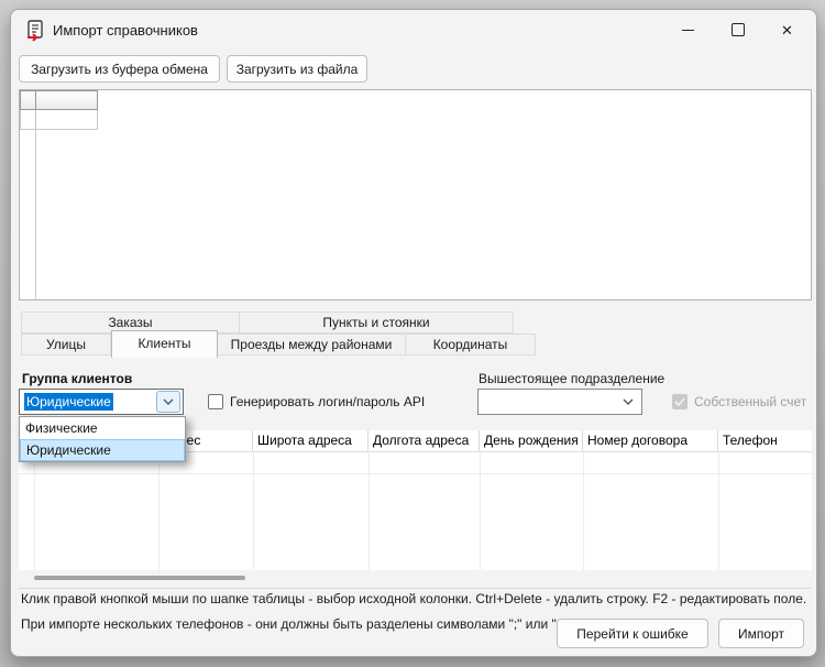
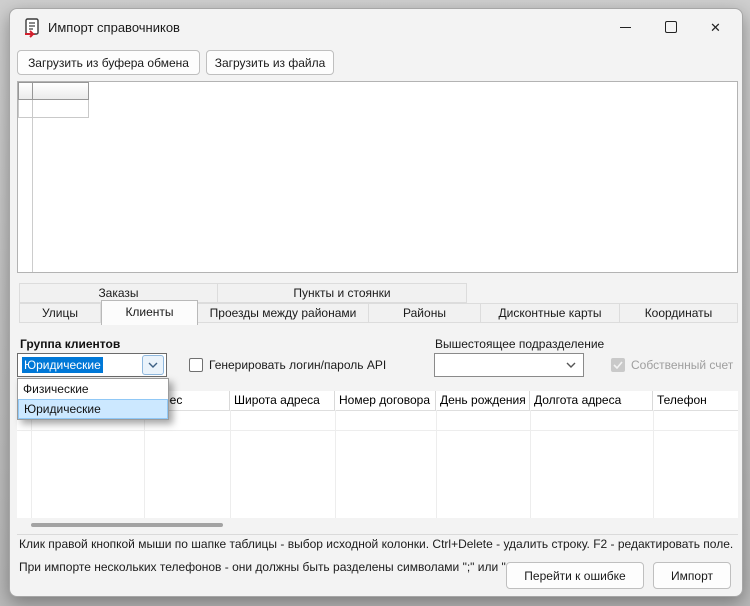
  Импорт справочников
  ✕
  Загрузить из буфера обмена
  Загрузить из файла
  Заказы
  Пункты и стоянки
  Улицы
  Клиенты
  Проезды между районами
+ Районы
+ Дисконтные карты
  Координаты
  Группа клиентов
  Юридические
  Генерировать логин/пароль API
  Вышестоящее подразделение
  Собственный счет
  Широта адреса
- Долгота адреса
+ Номер договора
  День рождения
- Номер договора
+ Долгота адреса
  Телефон
  Физические
  Юридические
  Клик правой кнопкой мыши по шапке таблицы - выбор исходной колонки. Ctrl+Delete - удалить строку. F2 - редактировать поле.
  При импорте нескольких телефонов - они должны быть разделены символами ";" или "
  Перейти к ошибке
  Импорт
